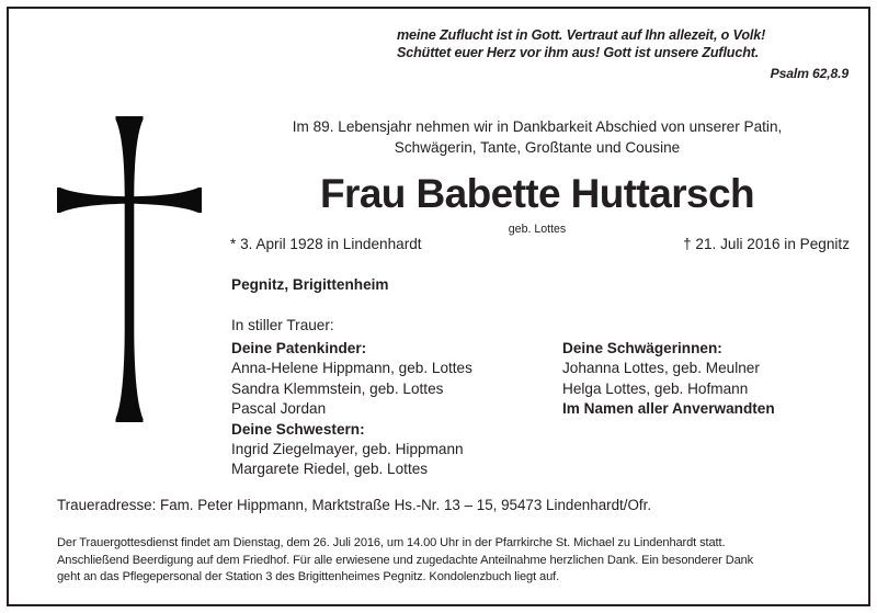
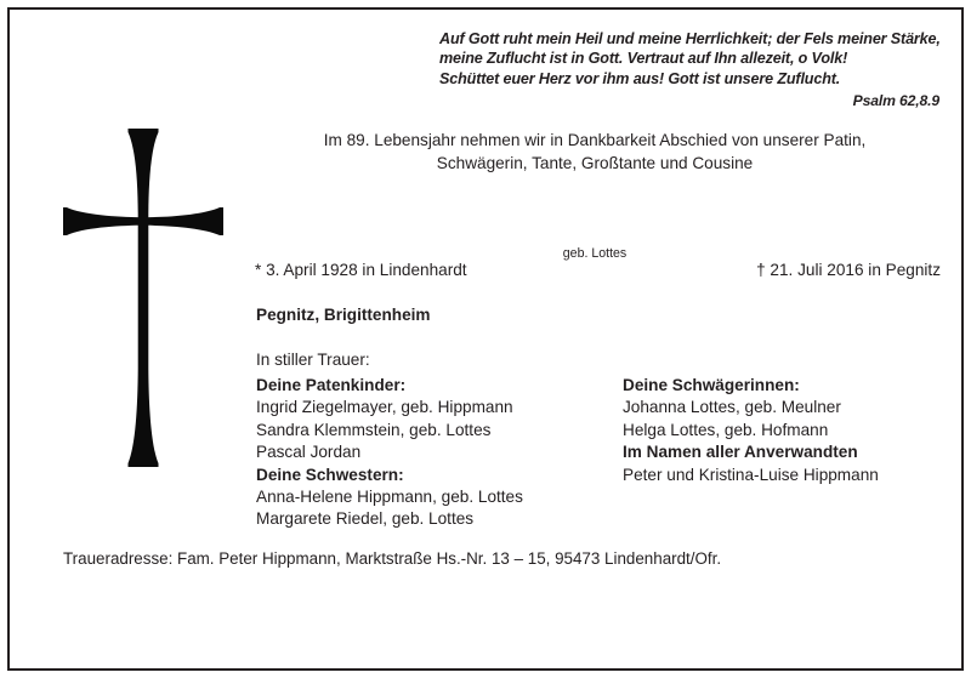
+ Auf Gott ruht mein Heil und meine Herrlichkeit; der Fels meiner Stärke,
  meine Zuflucht ist in Gott. Vertraut auf Ihn allezeit, o Volk!
  Schüttet euer Herz vor ihm aus! Gott ist unsere Zuflucht.
  Psalm 62,8.9
  Im 89. Lebensjahr nehmen wir in Dankbarkeit Abschied von unserer Patin,
  Schwägerin, Tante, Großtante und Cousine
- Frau Babette Huttarsch
  geb. Lottes
  * 3. April 1928 in Lindenhardt
  † 21. Juli 2016 in Pegnitz
  Pegnitz, Brigittenheim
  In stiller Trauer:
  Deine Patenkinder:
- Anna-Helene Hippmann, geb. Lottes
+ Ingrid Ziegelmayer, geb. Hippmann
  Sandra Klemmstein, geb. Lottes
  Pascal Jordan
  Deine Schwestern:
- Ingrid Ziegelmayer, geb. Hippmann
+ Anna-Helene Hippmann, geb. Lottes
  Margarete Riedel, geb. Lottes
  Deine Schwägerinnen:
  Johanna Lottes, geb. Meulner
  Helga Lottes, geb. Hofmann
  Im Namen aller Anverwandten
+ Peter und Kristina-Luise Hippmann
  Traueradresse: Fam. Peter Hippmann, Marktstraße Hs.-Nr. 13 – 15, 95473 Lindenhardt/Ofr.
- Der Trauergottesdienst findet am Dienstag, dem 26. Juli 2016, um 14.00 Uhr in der Pfarrkirche St. Michael zu Lindenhardt statt.
- Anschließend Beerdigung auf dem Friedhof. Für alle erwiesene und zugedachte Anteilnahme herzlichen Dank. Ein besonderer Dank
- geht an das Pflegepersonal der Station 3 des Brigittenheimes Pegnitz. Kondolenzbuch liegt auf.
